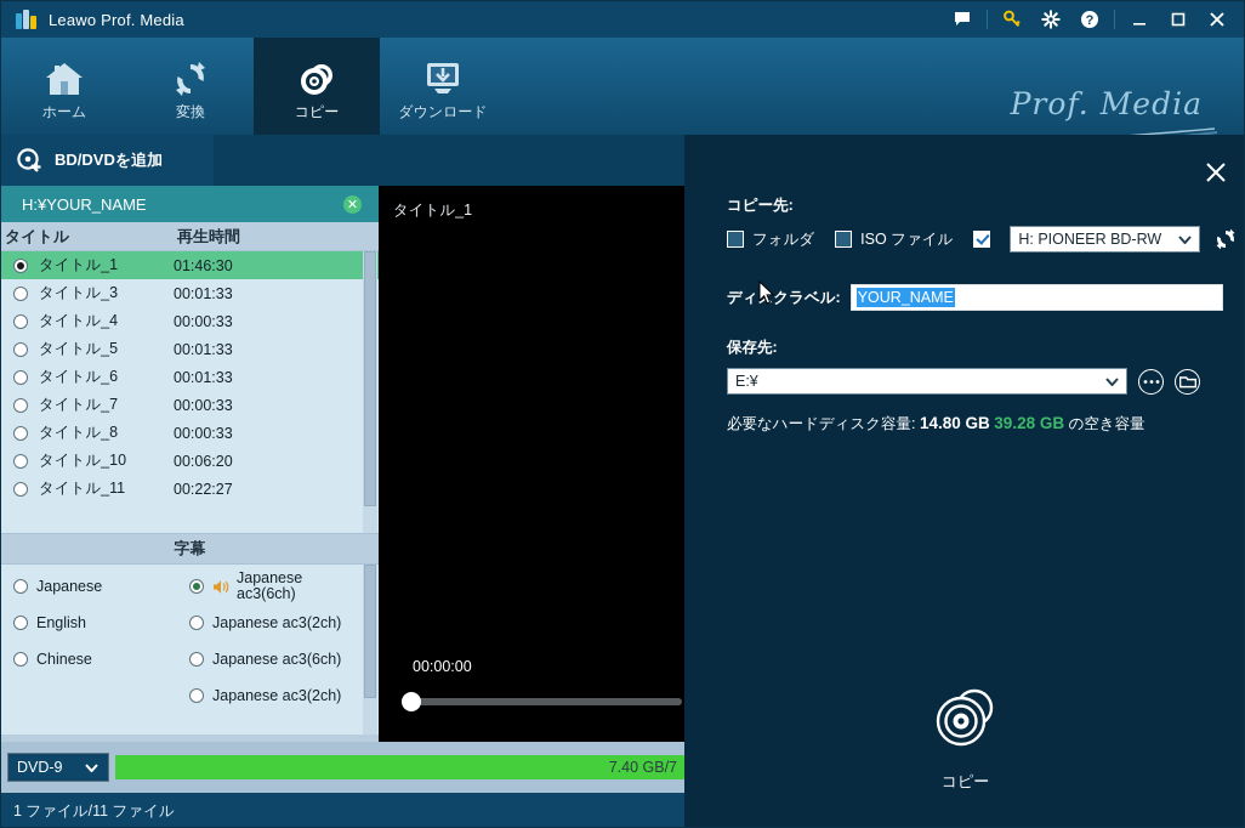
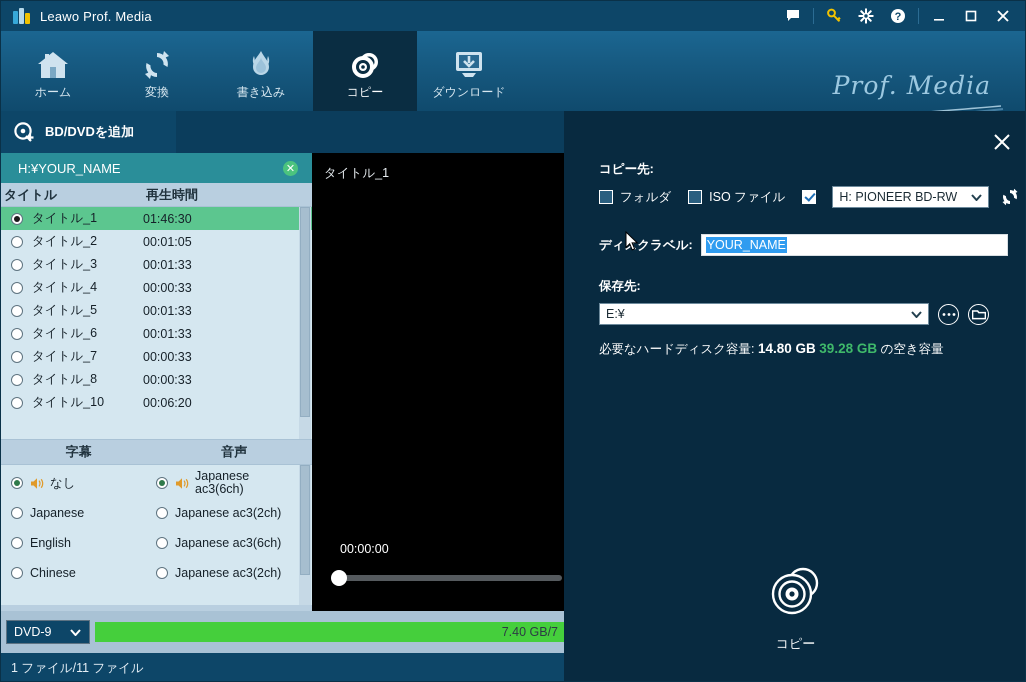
  Leawo Prof. Media
  ?
  ホーム
  変換
+ 書き込み
  コピー
  ダウンロード
  Prof. Media
  BD/DVDを追加
  H:¥YOUR_NAME
  ✕
  タイトル
  再生時間
  タイトル_1
  01:46:30
+ タイトル_2
+ 00:01:05
  タイトル_3
  00:01:33
  タイトル_4
  00:00:33
  タイトル_5
  00:01:33
  タイトル_6
  00:01:33
  タイトル_7
  00:00:33
  タイトル_8
  00:00:33
  タイトル_10
  00:06:20
- タイトル_11
- 00:22:27
  字幕
+ 音声
+ なし
  Japanese
  English
  Chinese
  Japanese ac3(6ch)
  Japanese ac3(2ch)
  Japanese ac3(6ch)
  Japanese ac3(2ch)
  タイトル_1
  00:00:00
  DVD-9
  7.40 GB/7
  1 ファイル/11 ファイル
  コピー先:
  フォルダ
  ISO ファイル
  H: PIONEER BD-RW
  ディクラベル:
  YOUR_NAME
  保存先:
  E:¥
  必要なハードディスク容量: 14.80 GB 39.28 GB の空き容量
  コピー
